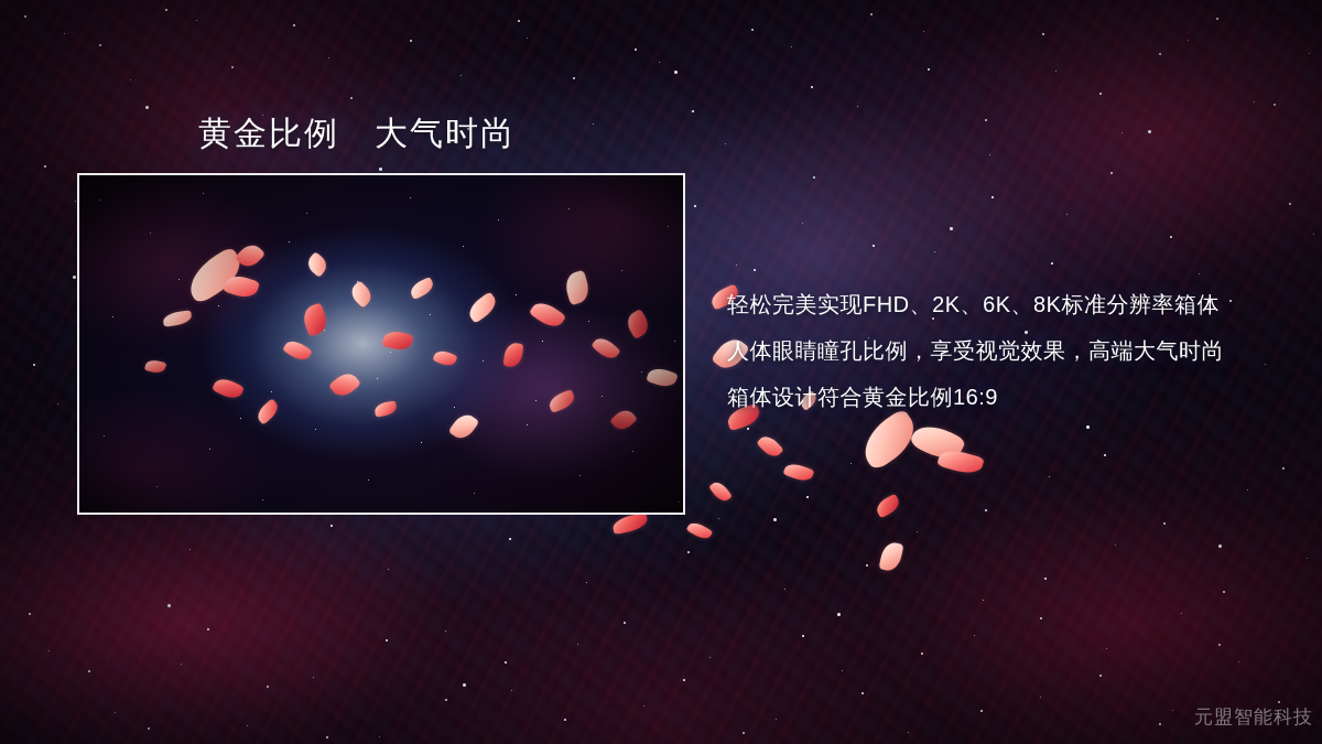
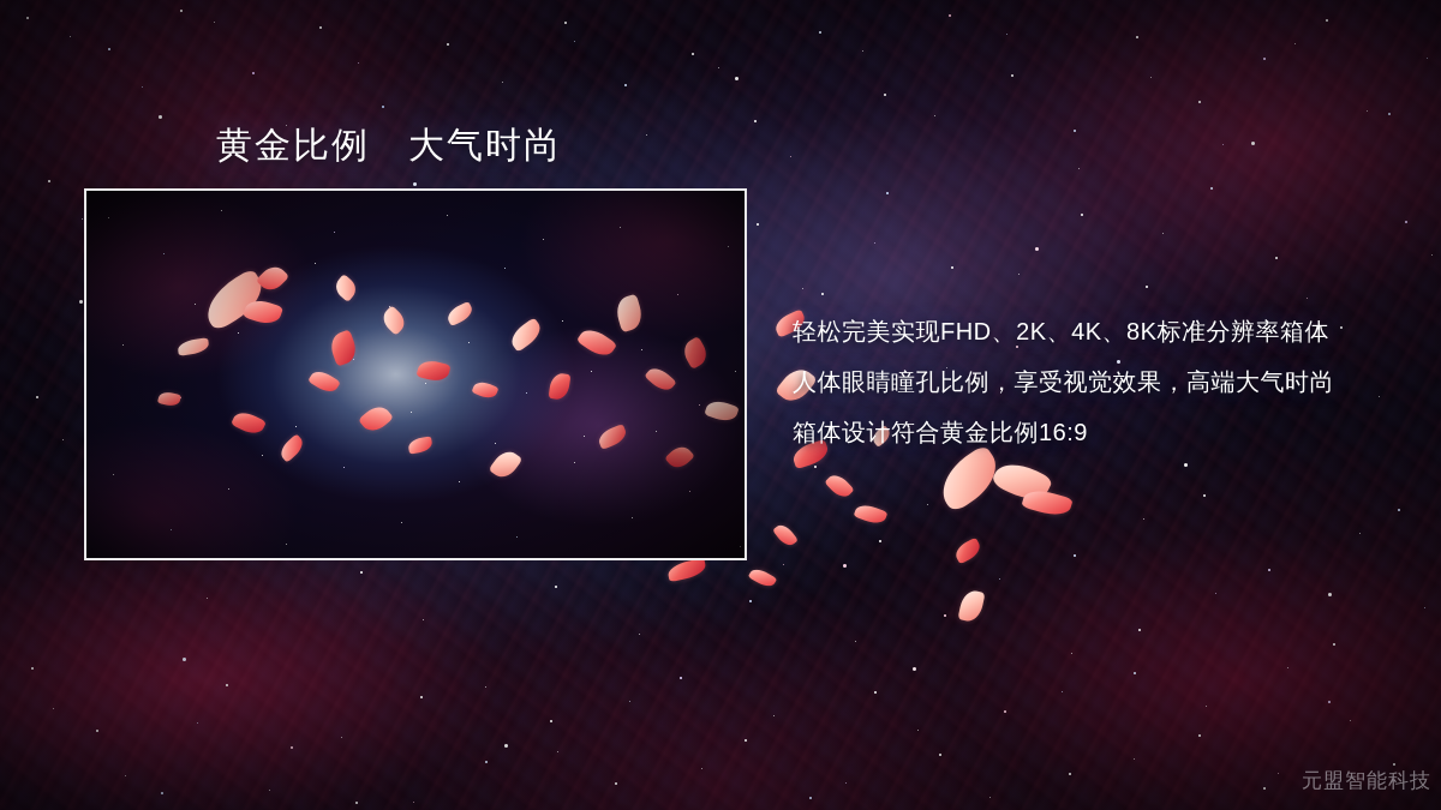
  黄金比例 大气时尚
- 轻松完美实现FHD、2K、6K、8K标准分辨率箱体
+ 轻松完美实现FHD、2K、4K、8K标准分辨率箱体
  人体眼睛瞳孔比例，享受视觉效果，高端大气时尚
  箱体设计符合黄金比例16:9
  元盟智能科技
